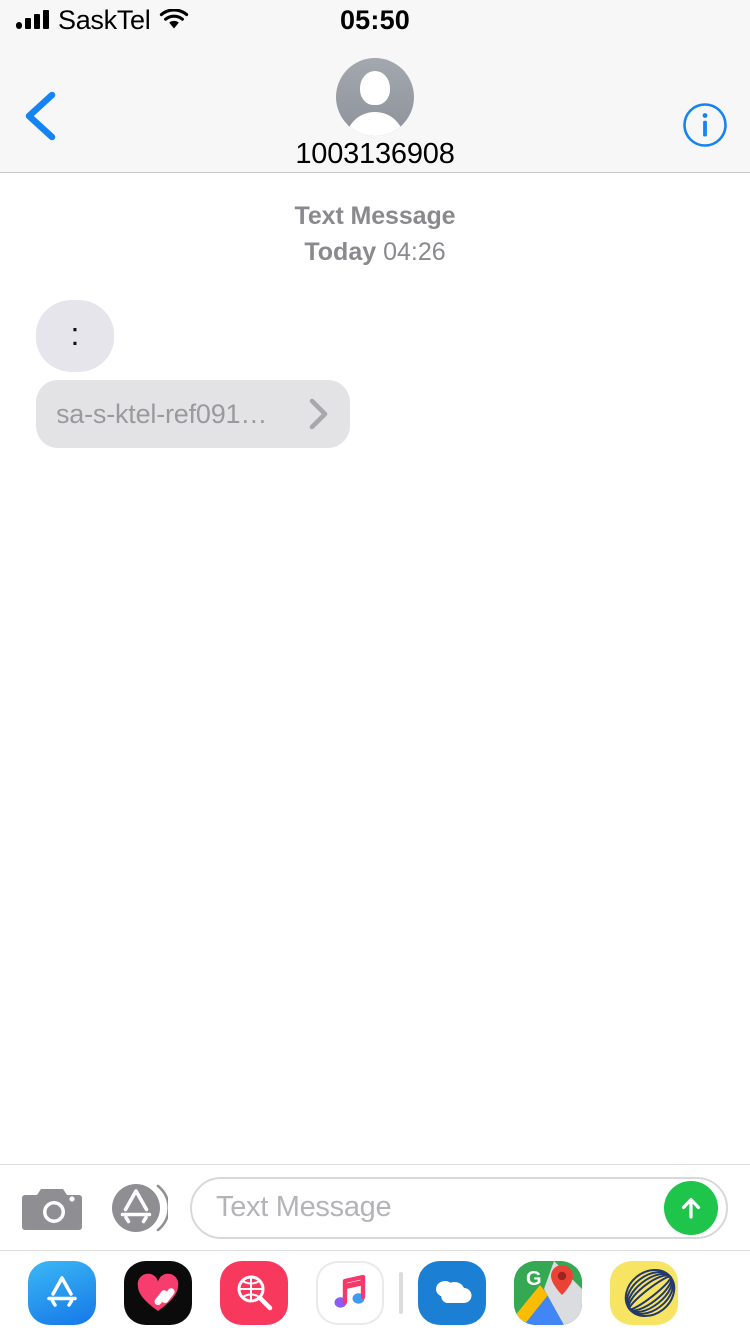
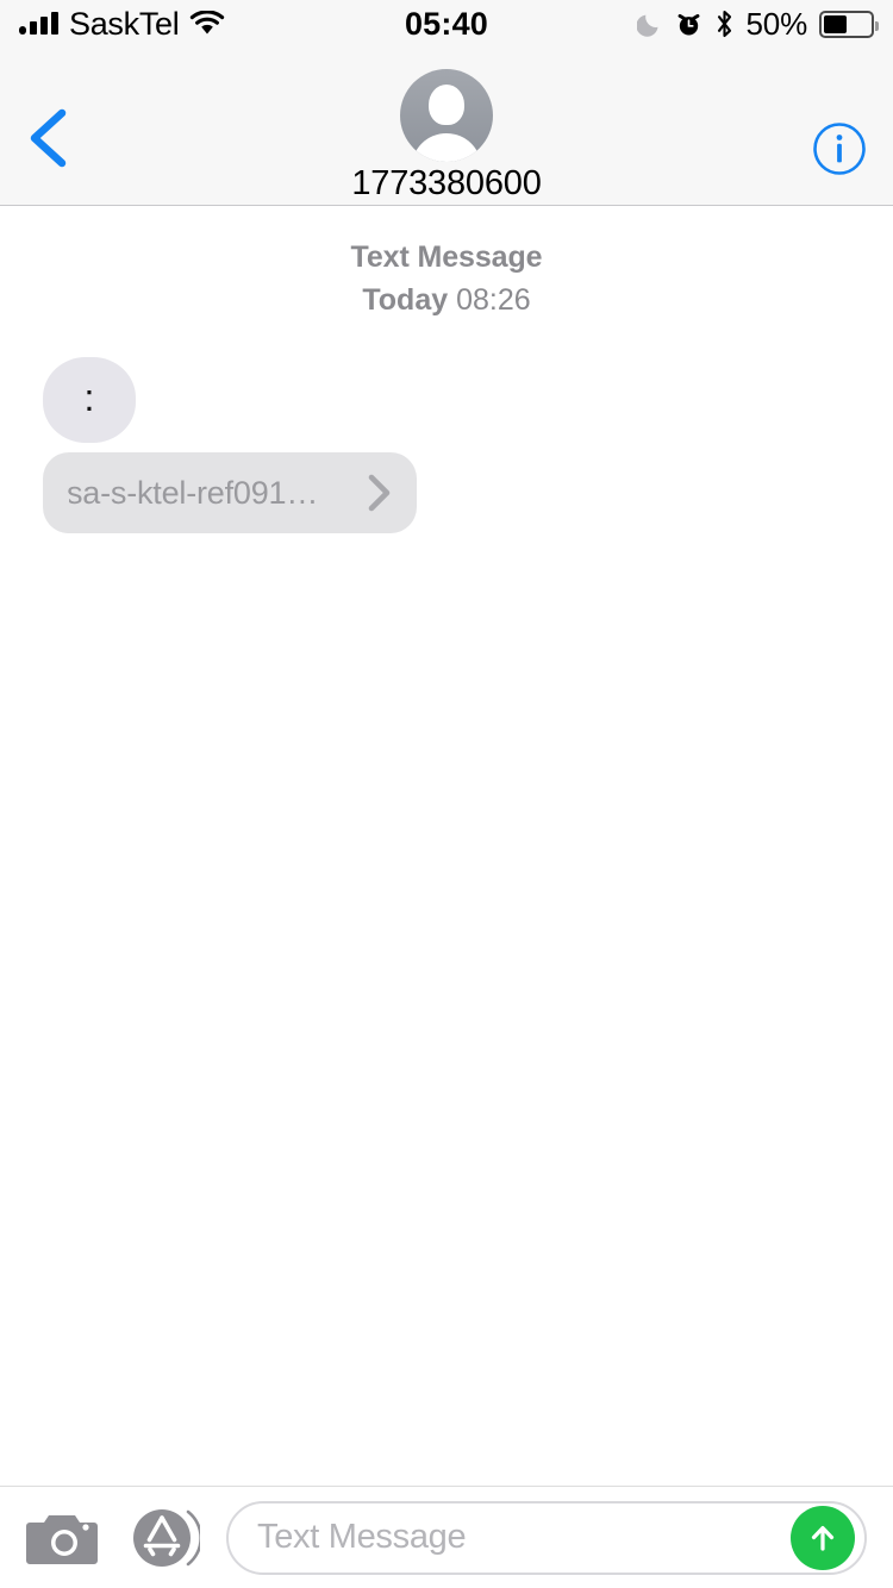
  SaskTel
- 05:50
+ 05:40
+ 50%
- 1003136908
+ 1773380600
  Text Message
- Today 04:26
+ Today 08:26
  :
  sa-s-ktel-ref091…
  Text Message
- G
